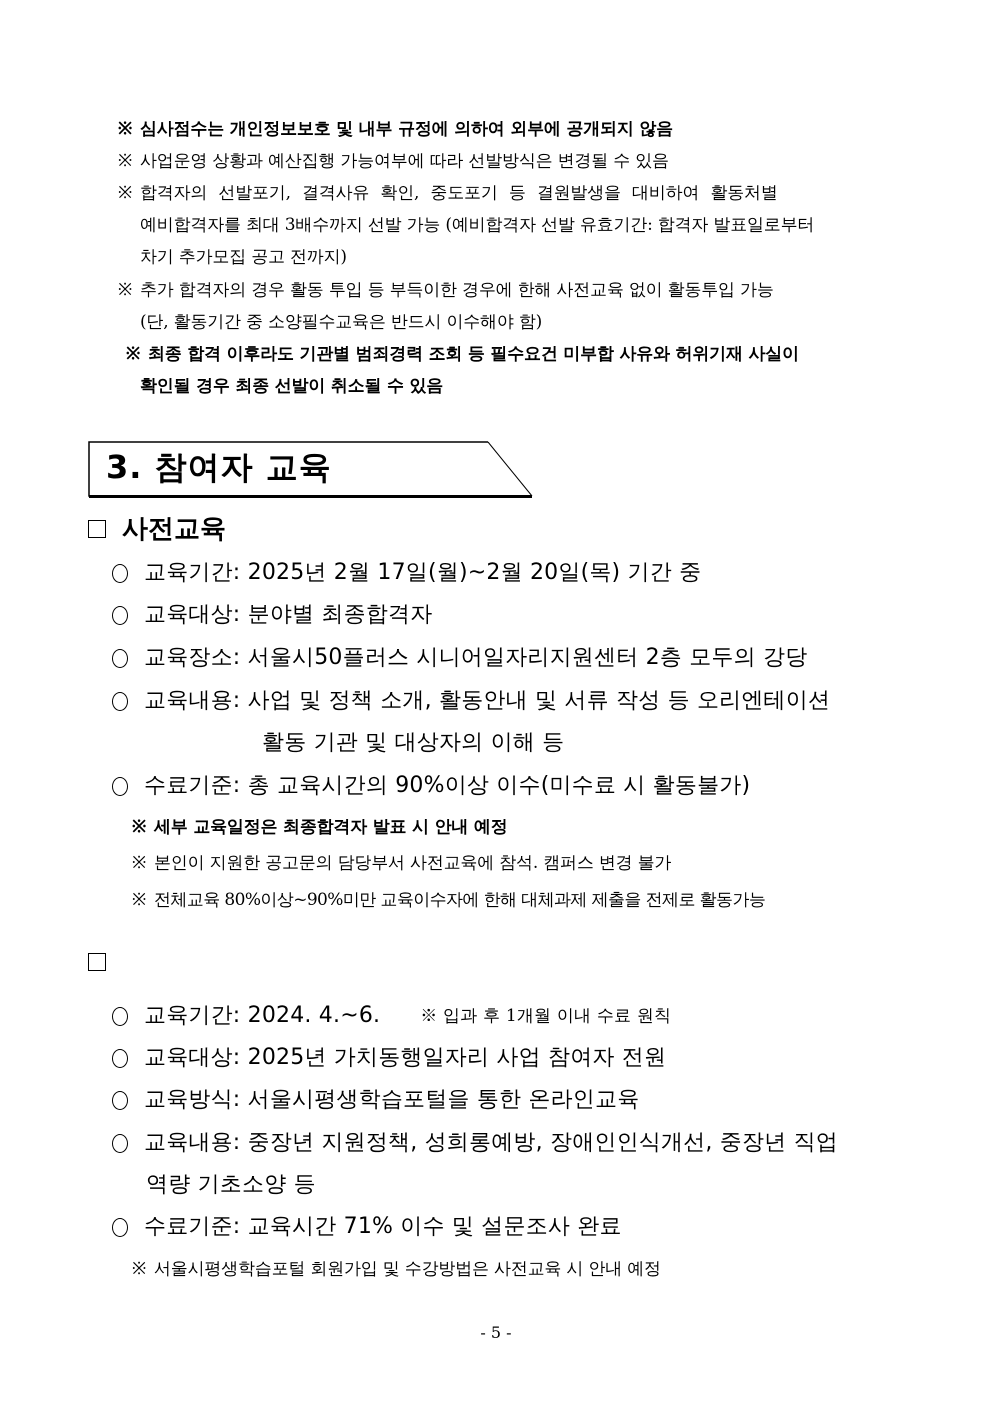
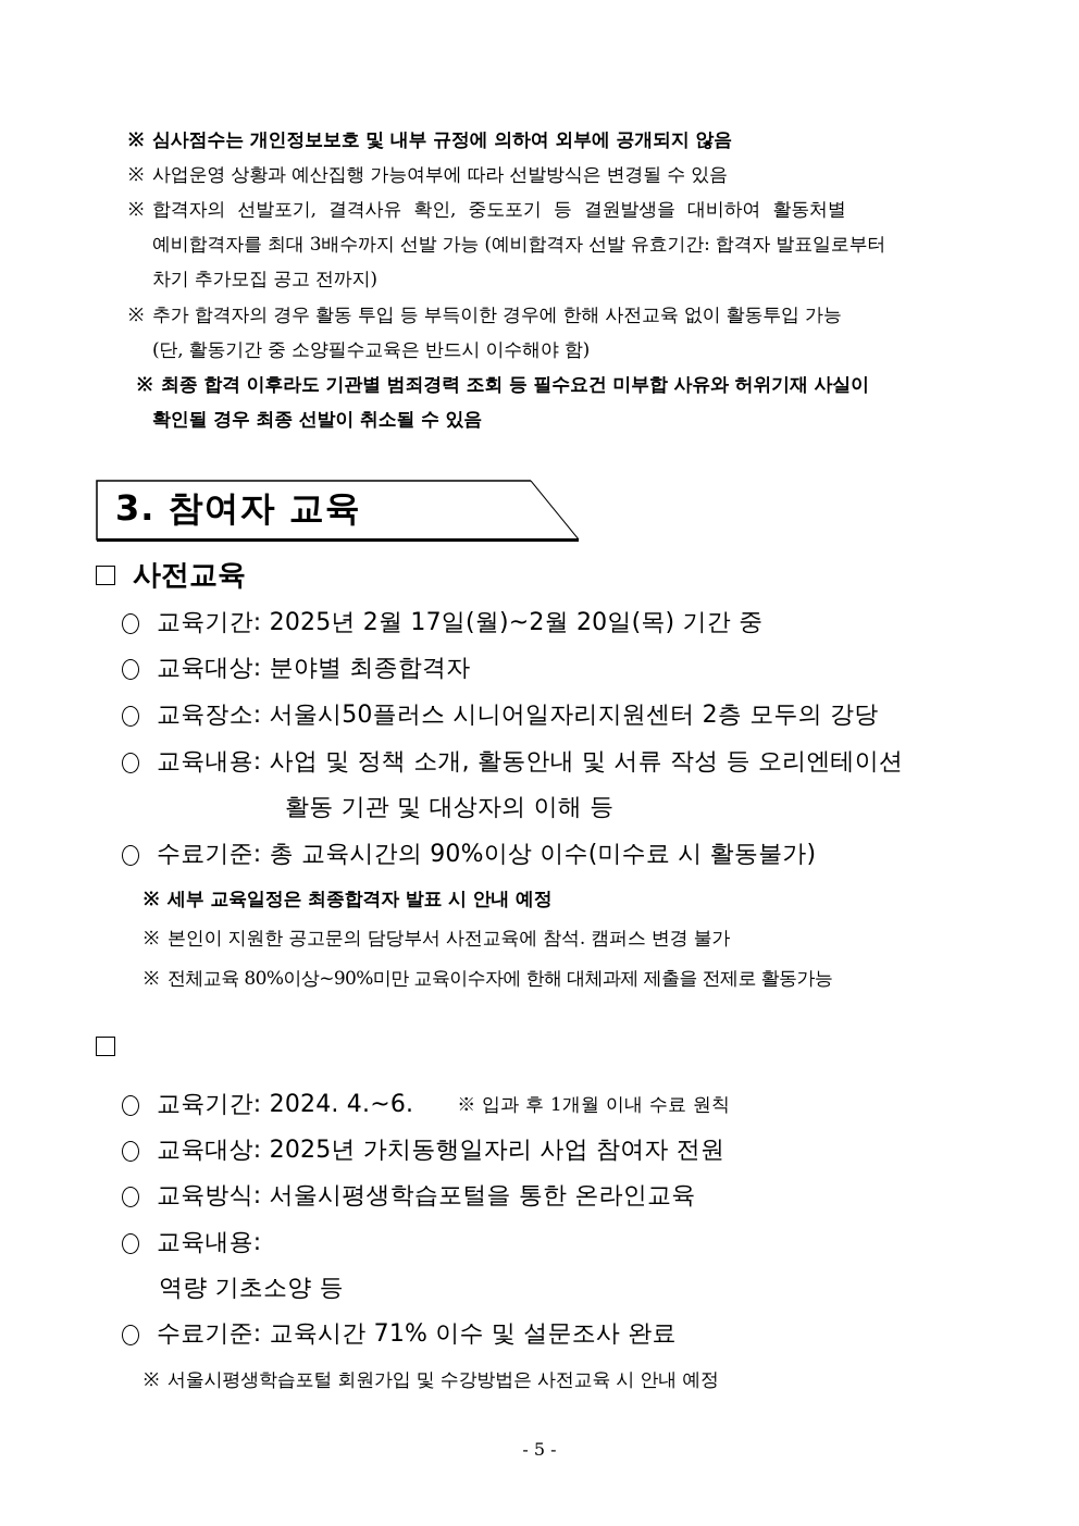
  ※ 심사점수는 개인정보보호 및 내부 규정에 의하여 외부에 공개되지 않음
  ※ 사업운영 상황과 예산집행 가능여부에 따라 선발방식은 변경될 수 있음
  ※ 합격자의 선발포기, 결격사유 확인, 중도포기 등 결원발생을 대비하여 활동처별
  예비합격자를 최대 3배수까지 선발 가능 (예비합격자 선발 유효기간: 합격자 발표일로부터
  차기 추가모집 공고 전까지)
  ※ 추가 합격자의 경우 활동 투입 등 부득이한 경우에 한해 사전교육 없이 활동투입 가능
  (단, 활동기간 중 소양필수교육은 반드시 이수해야 함)
  ※ 최종 합격 이후라도 기관별 범죄경력 조회 등 필수요건 미부합 사유와 허위기재 사실이
  확인될 경우 최종 선발이 취소될 수 있음
  3. 참여자 교육
  사전교육
  교육기간:
  2025년 2월 17일(월)~2월 20일(목) 기간 중
  교육대상:
  분야별 최종합격자
  교육장소:
  서울시50플러스 시니어일자리지원센터 2층 모두의 강당
  교육내용:
  사업 및 정책 소개, 활동안내 및 서류 작성 등 오리엔테이션
  활동 기관 및 대상자의 이해 등
  수료기준:
  총 교육시간의 90%이상 이수(미수료 시 활동불가)
  ※ 세부 교육일정은 최종합격자 발표 시 안내 예정
  ※ 본인이 지원한 공고문의 담당부서 사전교육에 참석. 캠퍼스 변경 불가
  ※ 전체교육 80%이상~90%미만 교육이수자에 한해 대체과제 제출을 전제로 활동가능
  교육기간:
  2024. 4.~6.
  ※ 입과 후 1개월 이내 수료 원칙
  교육대상:
  2025년 가치동행일자리 사업 참여자 전원
  교육방식:
  서울시평생학습포털을 통한 온라인교육
  교육내용:
- 중장년 지원정책, 성희롱예방, 장애인인식개선, 중장년 직업
  역량 기초소양 등
  수료기준:
  교육시간 71% 이수 및 설문조사 완료
  ※ 서울시평생학습포털 회원가입 및 수강방법은 사전교육 시 안내 예정
  - 5 -
